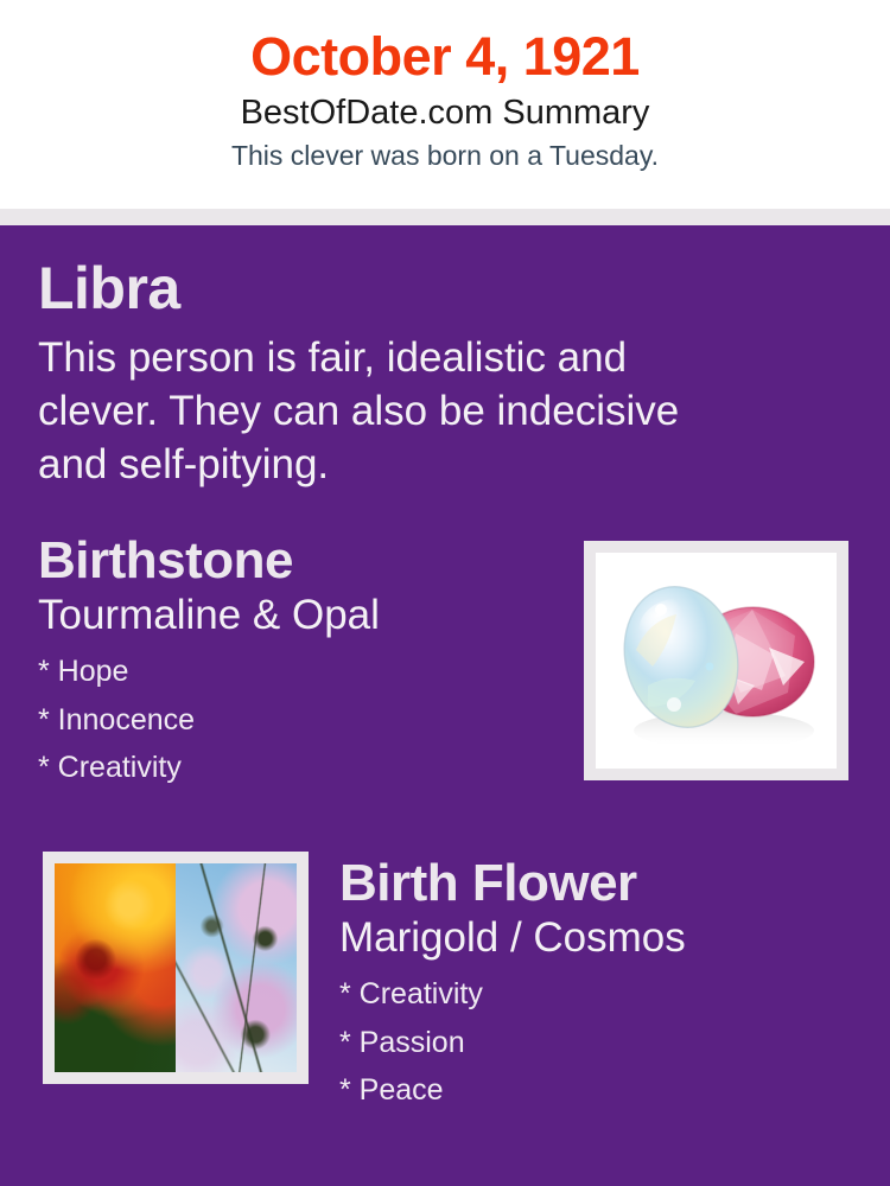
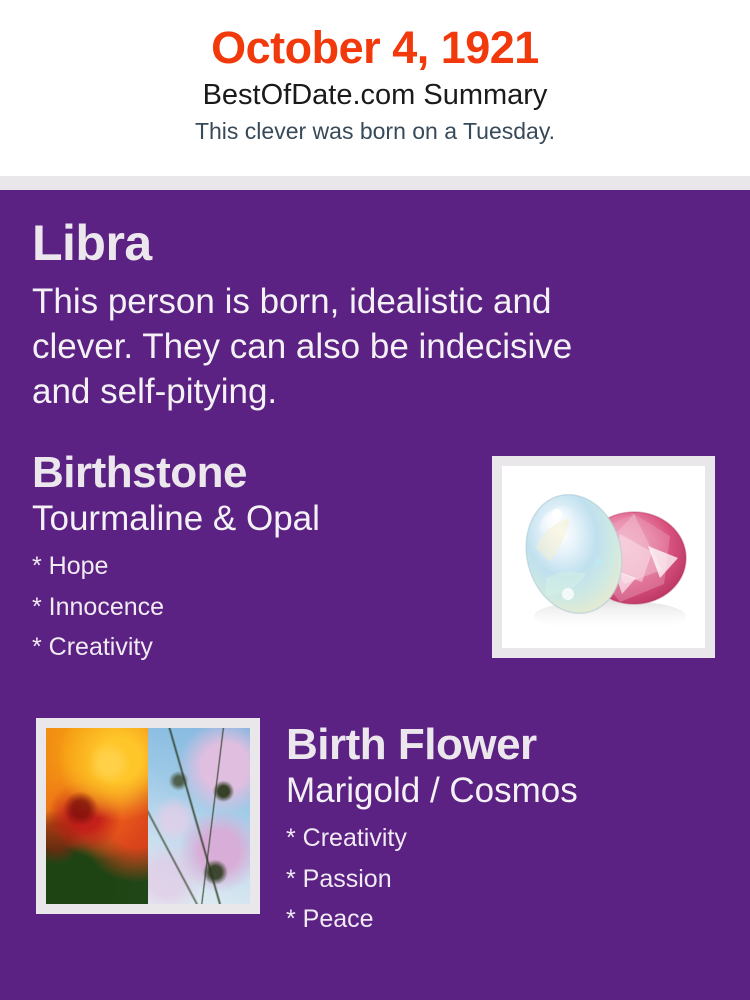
  October 4, 1921
  BestOfDate.com Summary
  This clever was born on a Tuesday.
  Libra
- This person is fair, idealistic and clever. They can also be indecisive and self-pitying.
+ This person is born, idealistic and clever. They can also be indecisive and self-pitying.
  Birthstone
  Tourmaline & Opal
  * Hope
  * Innocence
  * Creativity
  Birth Flower
  Marigold / Cosmos
  * Creativity
  * Passion
  * Peace
